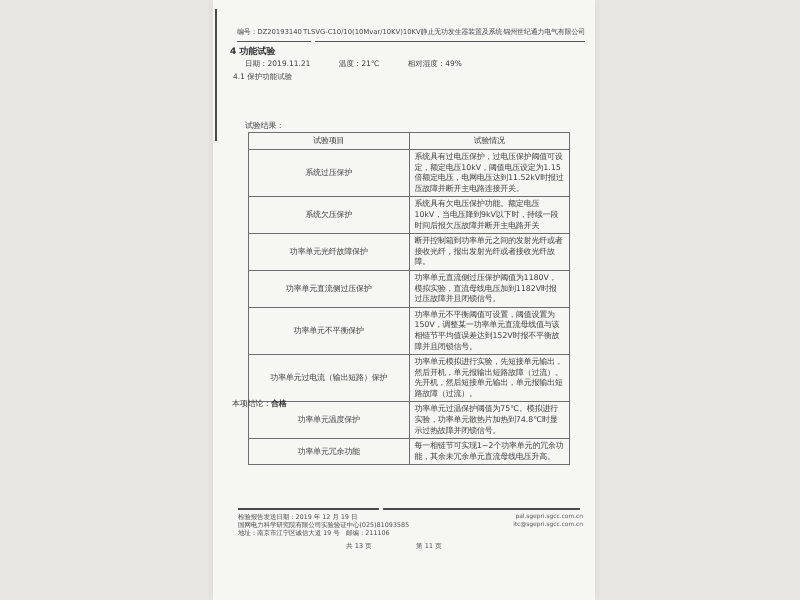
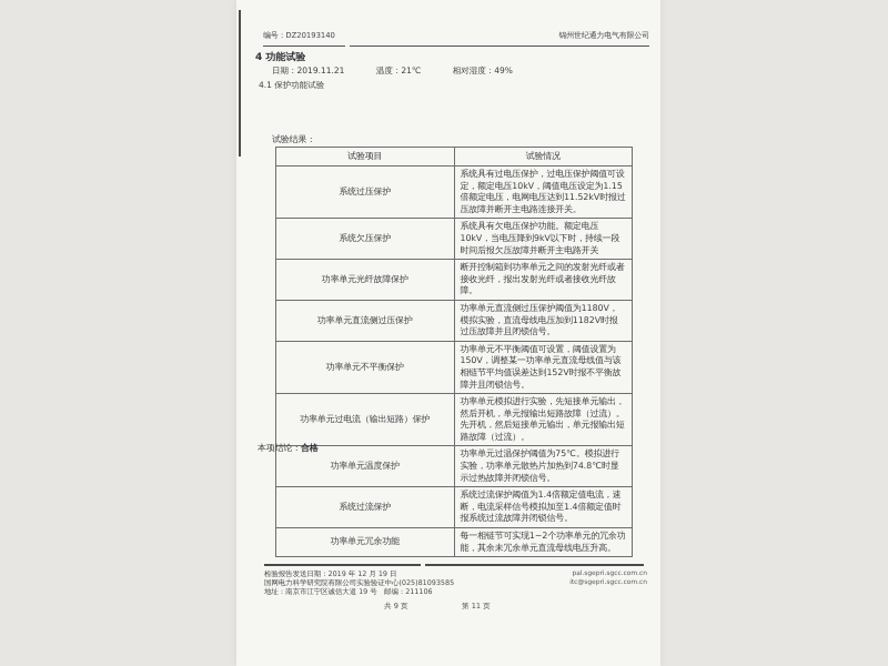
  编号：DZ20193140
- TLSVG-C10/10(10Mvar/10KV)10KV静止无功发生器装置及系统
  锦州世纪通力电气有限公司
  4 功能试验
  日期：2019.11.21 温度：21℃ 相对湿度：49%
  4.1 保护功能试验
  试验结果：
  试验项目	试验情况
  系统过压保护	系统具有过电压保护，过电压保护阈值可设定，额定电压10kV，阈值电压设定为1.15倍额定电压，电网电压达到11.52kV时报过压故障并断开主电路连接开关。
  系统欠压保护	系统具有欠电压保护功能。额定电压10kV，当电压降到9kV以下时，持续一段时间后报欠压故障并断开主电路开关
  功率单元光纤故障保护	断开控制箱到功率单元之间的发射光纤或者接收光纤，报出发射光纤或者接收光纤故障。
  功率单元直流侧过压保护	功率单元直流侧过压保护阈值为1180V，模拟实验，直流母线电压加到1182V时报过压故障并且闭锁信号。
  功率单元不平衡保护	功率单元不平衡阈值可设置，阈值设置为150V，调整某一功率单元直流母线值与该相链节平均值误差达到152V时报不平衡故障并且闭锁信号。
  功率单元过电流（输出短路）保护	功率单元模拟进行实验，先短接单元输出，然后开机，单元报输出短路故障（过流）。先开机，然后短接单元输出，单元报输出短路故障（过流）。
  功率单元温度保护	功率单元过温保护阈值为75℃。模拟进行实验，功率单元散热片加热到74.8℃时显示过热故障并闭锁信号。
+ 系统过流保护	系统过流保护阈值为1.4倍额定值电流，速断，电流采样信号模拟加至1.4倍额定值时报系统过流故障并闭锁信号。
  功率单元冗余功能	每一相链节可实现1~2个功率单元的冗余功能，其余未冗余单元直流母线电压升高。
  本项结论：合格
  检验报告发送日期：2019 年 12 月 19 日
  国网电力科学研究院有限公司实验验证中心(025)81093585
  地址：南京市江宁区诚信大道 19 号 邮编：211106
- 共 13 页
+ 共 9 页
  第 11 页
